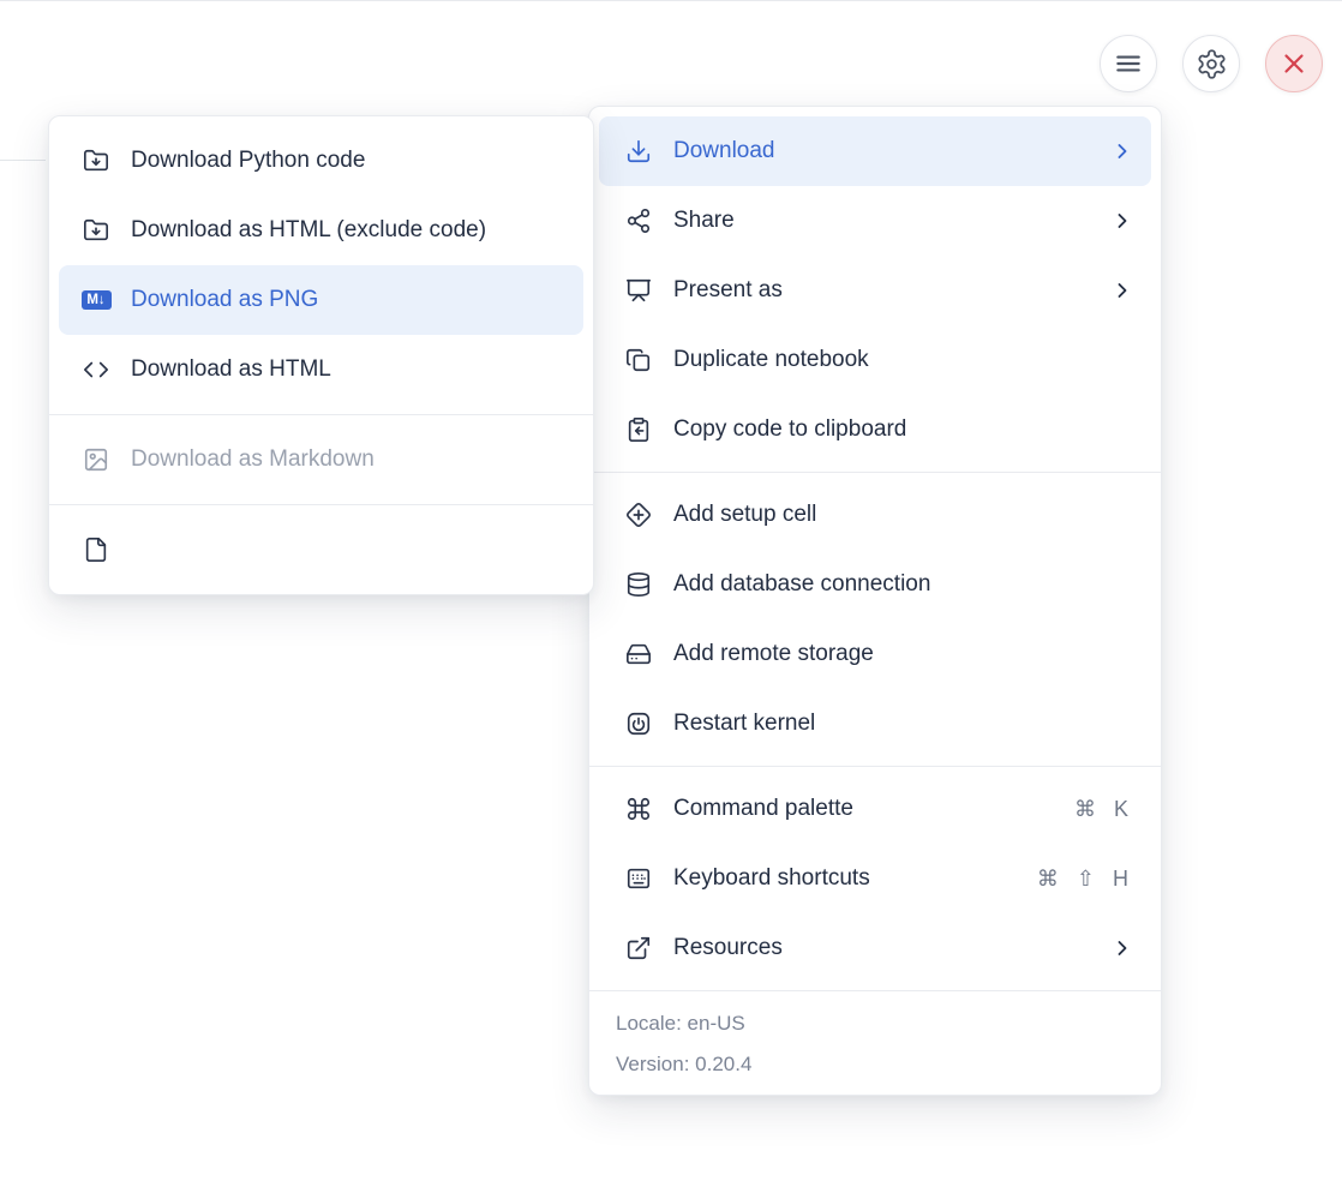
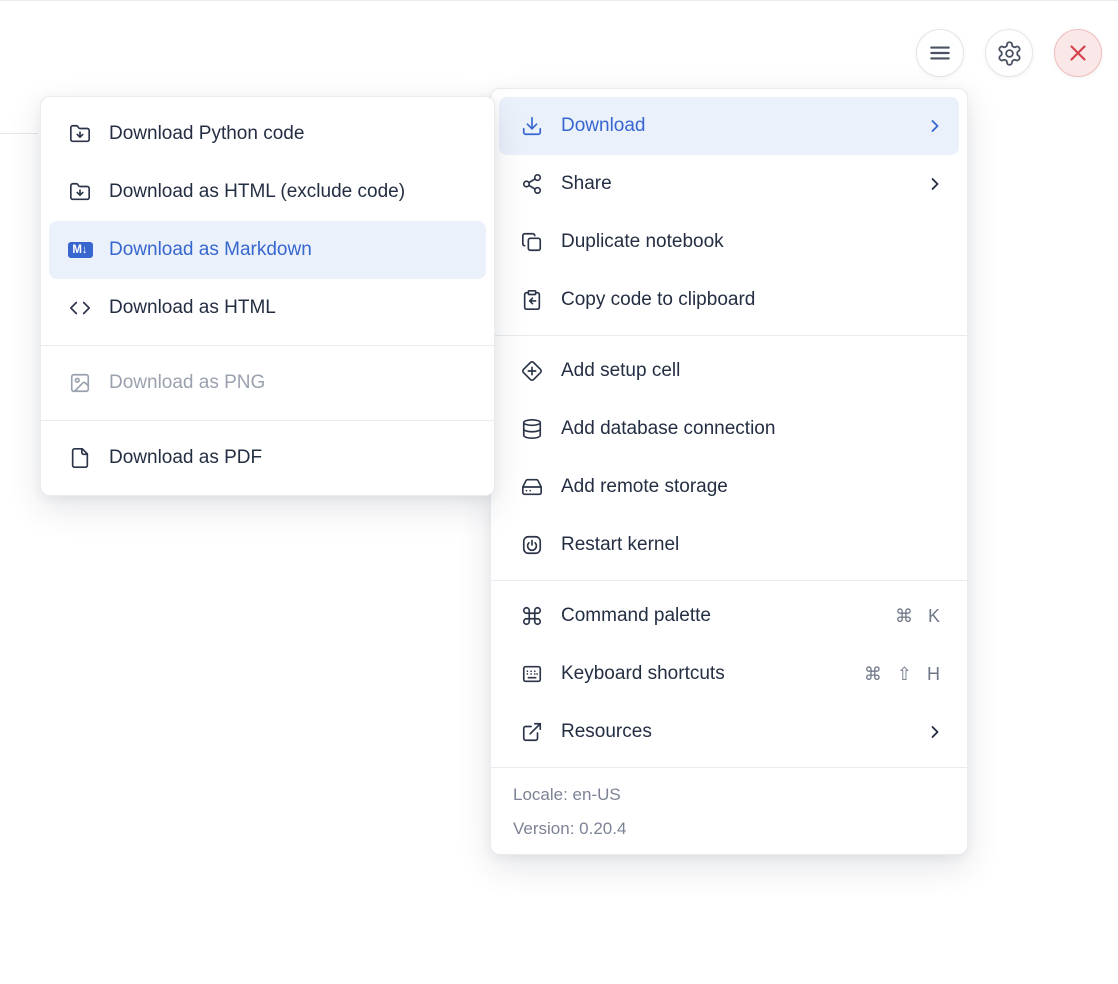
  Download
  Share
- Present as
  Duplicate notebook
  Copy code to clipboard
  Add setup cell
  Add database connection
  Add remote storage
  Restart kernel
  Command palette
  ⌘ K
  Keyboard shortcuts
  ⌘ ⇧ H
  Resources
  Locale: en-US
  Version: 0.20.4
  Download Python code
  Download as HTML (exclude code)
  M↓
- Download as PNG
+ Download as Markdown
  Download as HTML
- Download as Markdown
+ Download as PNG
+ Download as PDF
